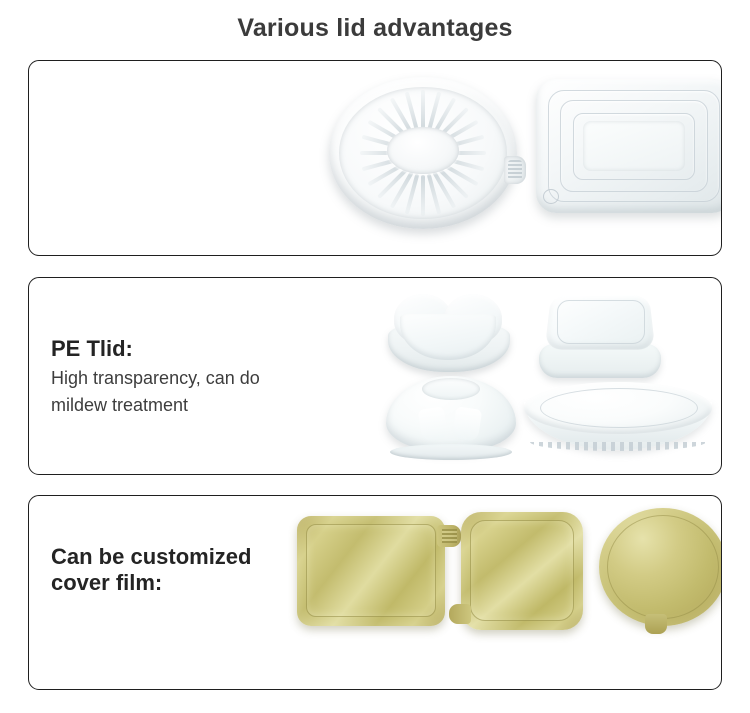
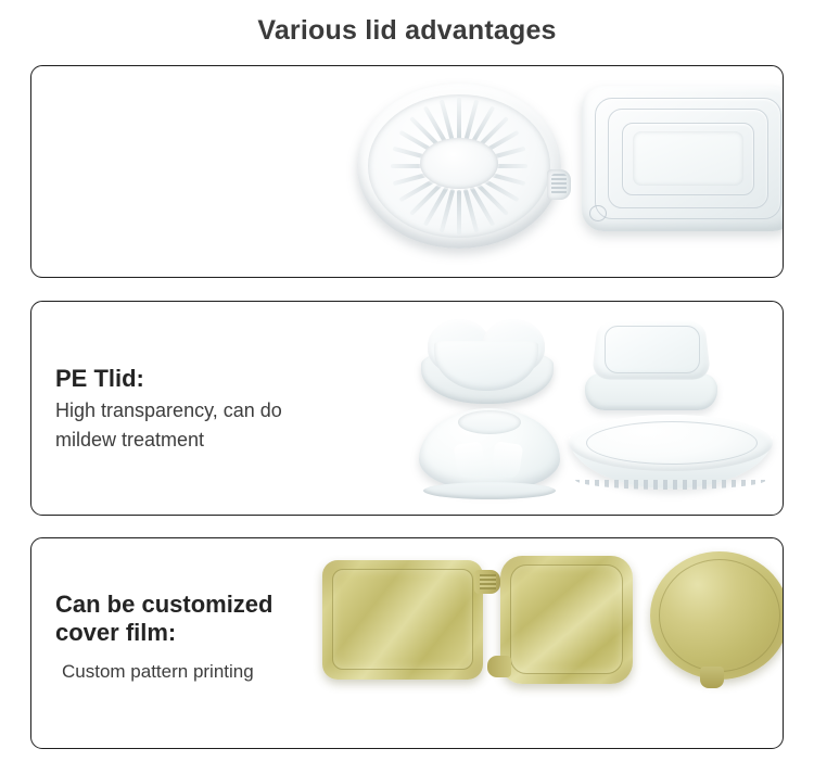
  Various lid advantages
  PE Tlid:
  High transparency, can do
  mildew treatment
  Can be customized
  cover film:
+ Custom pattern printing
